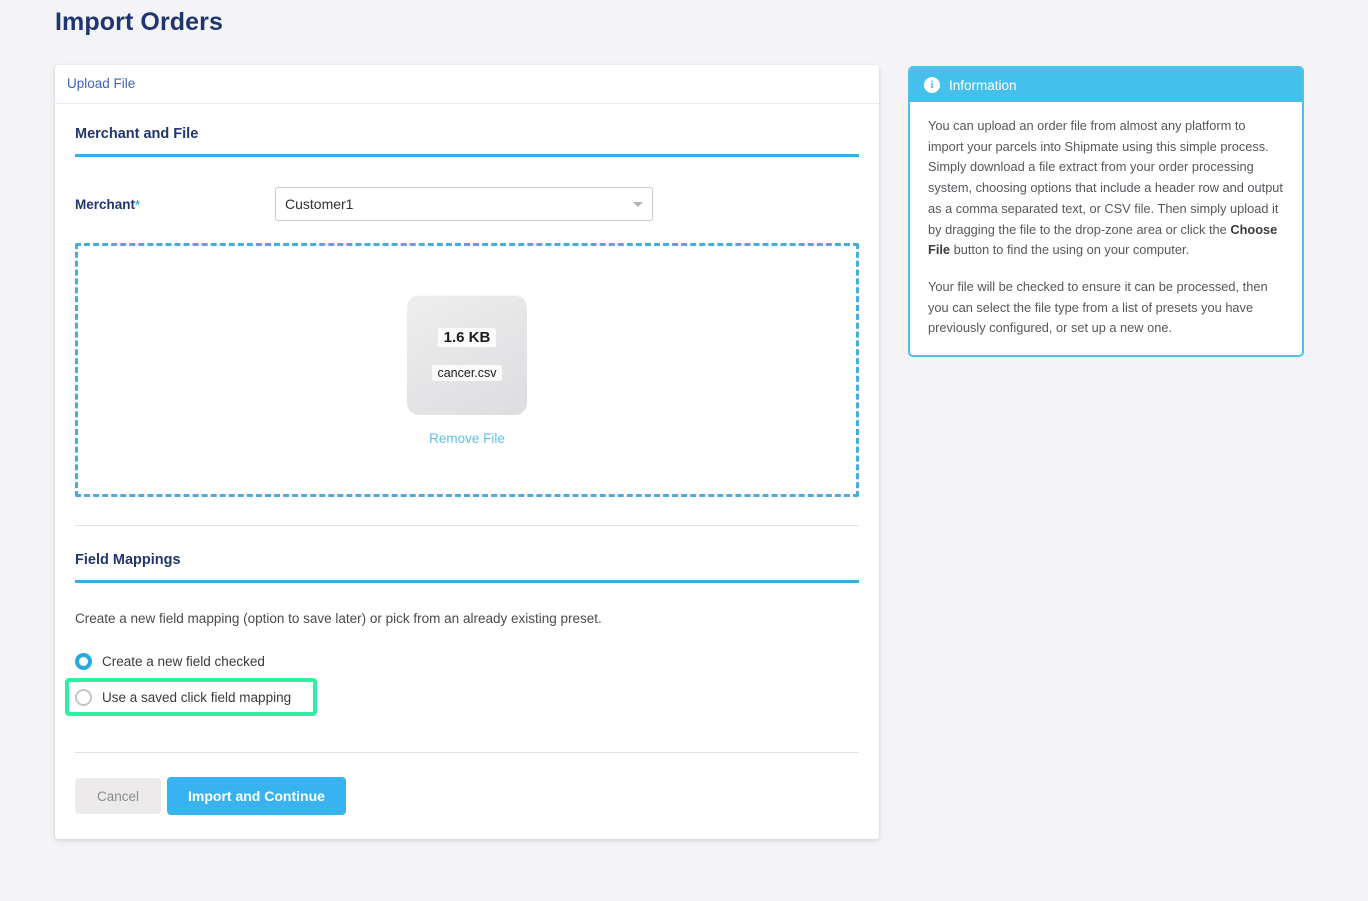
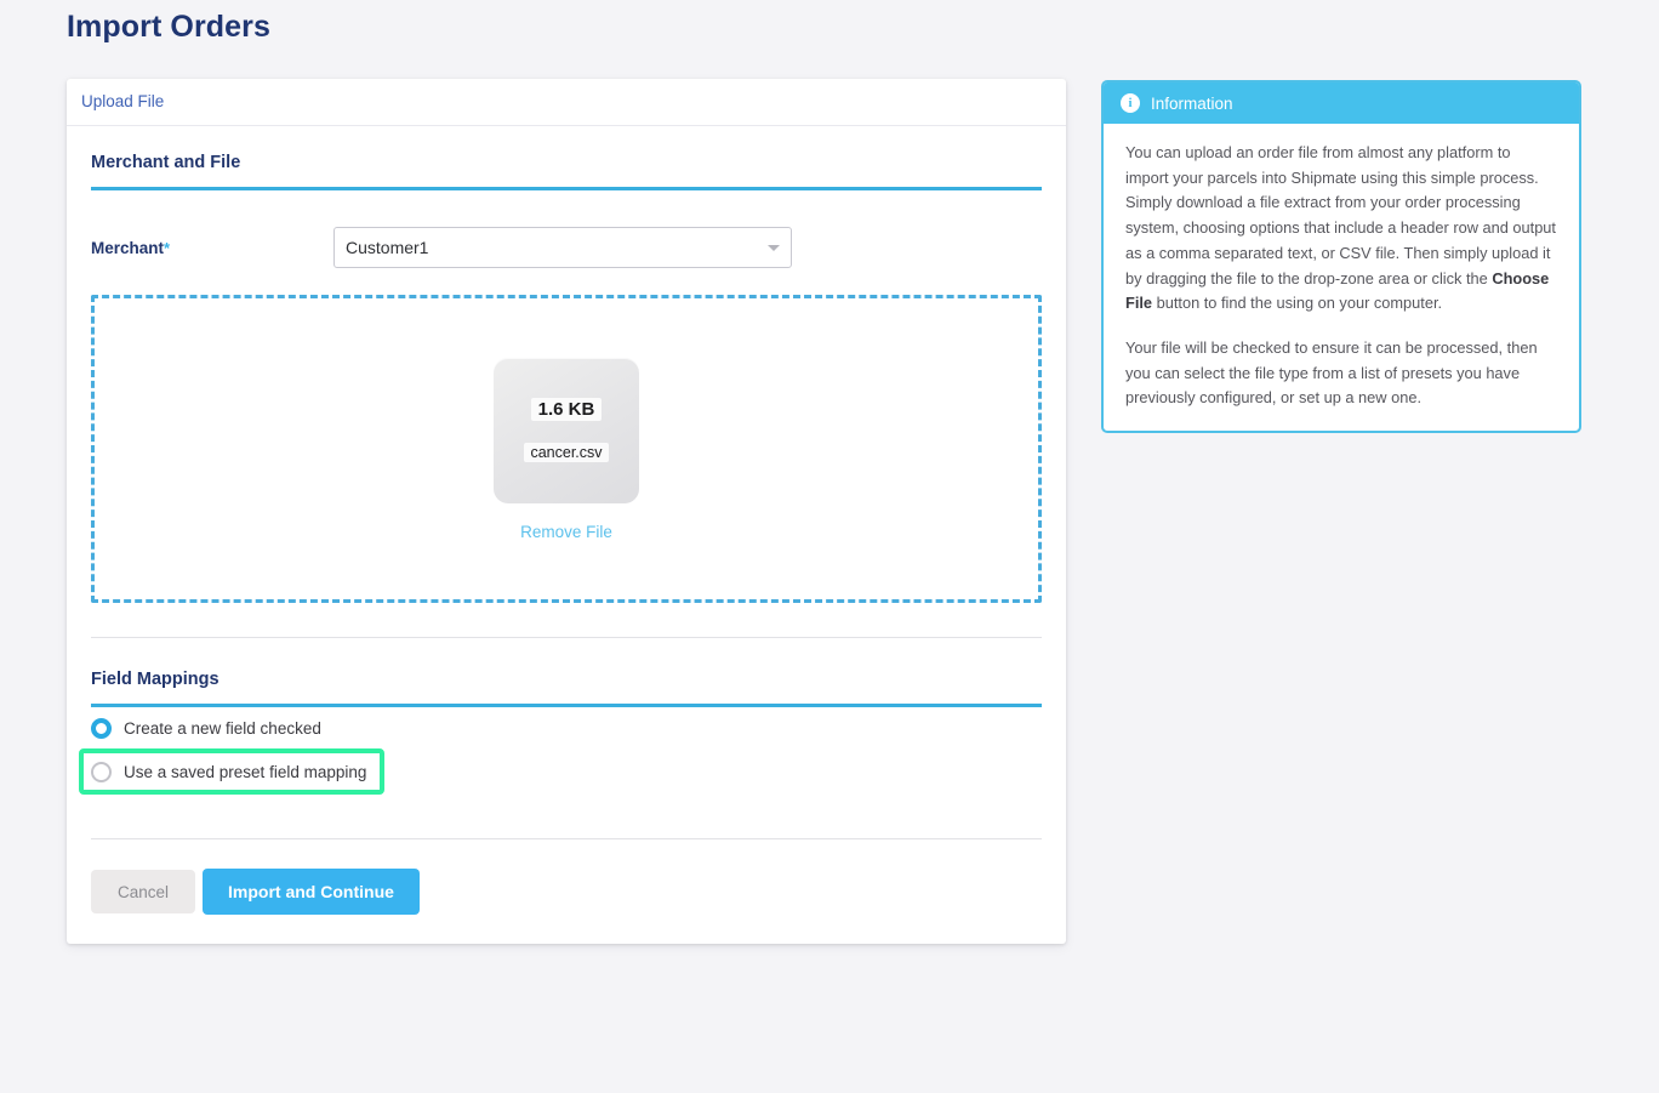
  Import Orders
  Upload File
  Merchant and File
  Merchant*
  Customer1
  1.6 KB
  cancer.csv
  Remove File
  Field Mappings
- Create a new field mapping (option to save later) or pick from an already existing preset.
  Create a new field checked
- Use a saved click field mapping
+ Use a saved preset field mapping
  Cancel
  Import and Continue
  i
  Information
  You can upload an order file from almost any platform to import your parcels into Shipmate using this simple process. Simply download a file extract from your order processing system, choosing options that include a header row and output as a comma separated text, or CSV file. Then simply upload it by dragging the file to the drop-zone area or click the Choose File button to find the using on your computer.
  Your file will be checked to ensure it can be processed, then you can select the file type from a list of presets you have previously configured, or set up a new one.
